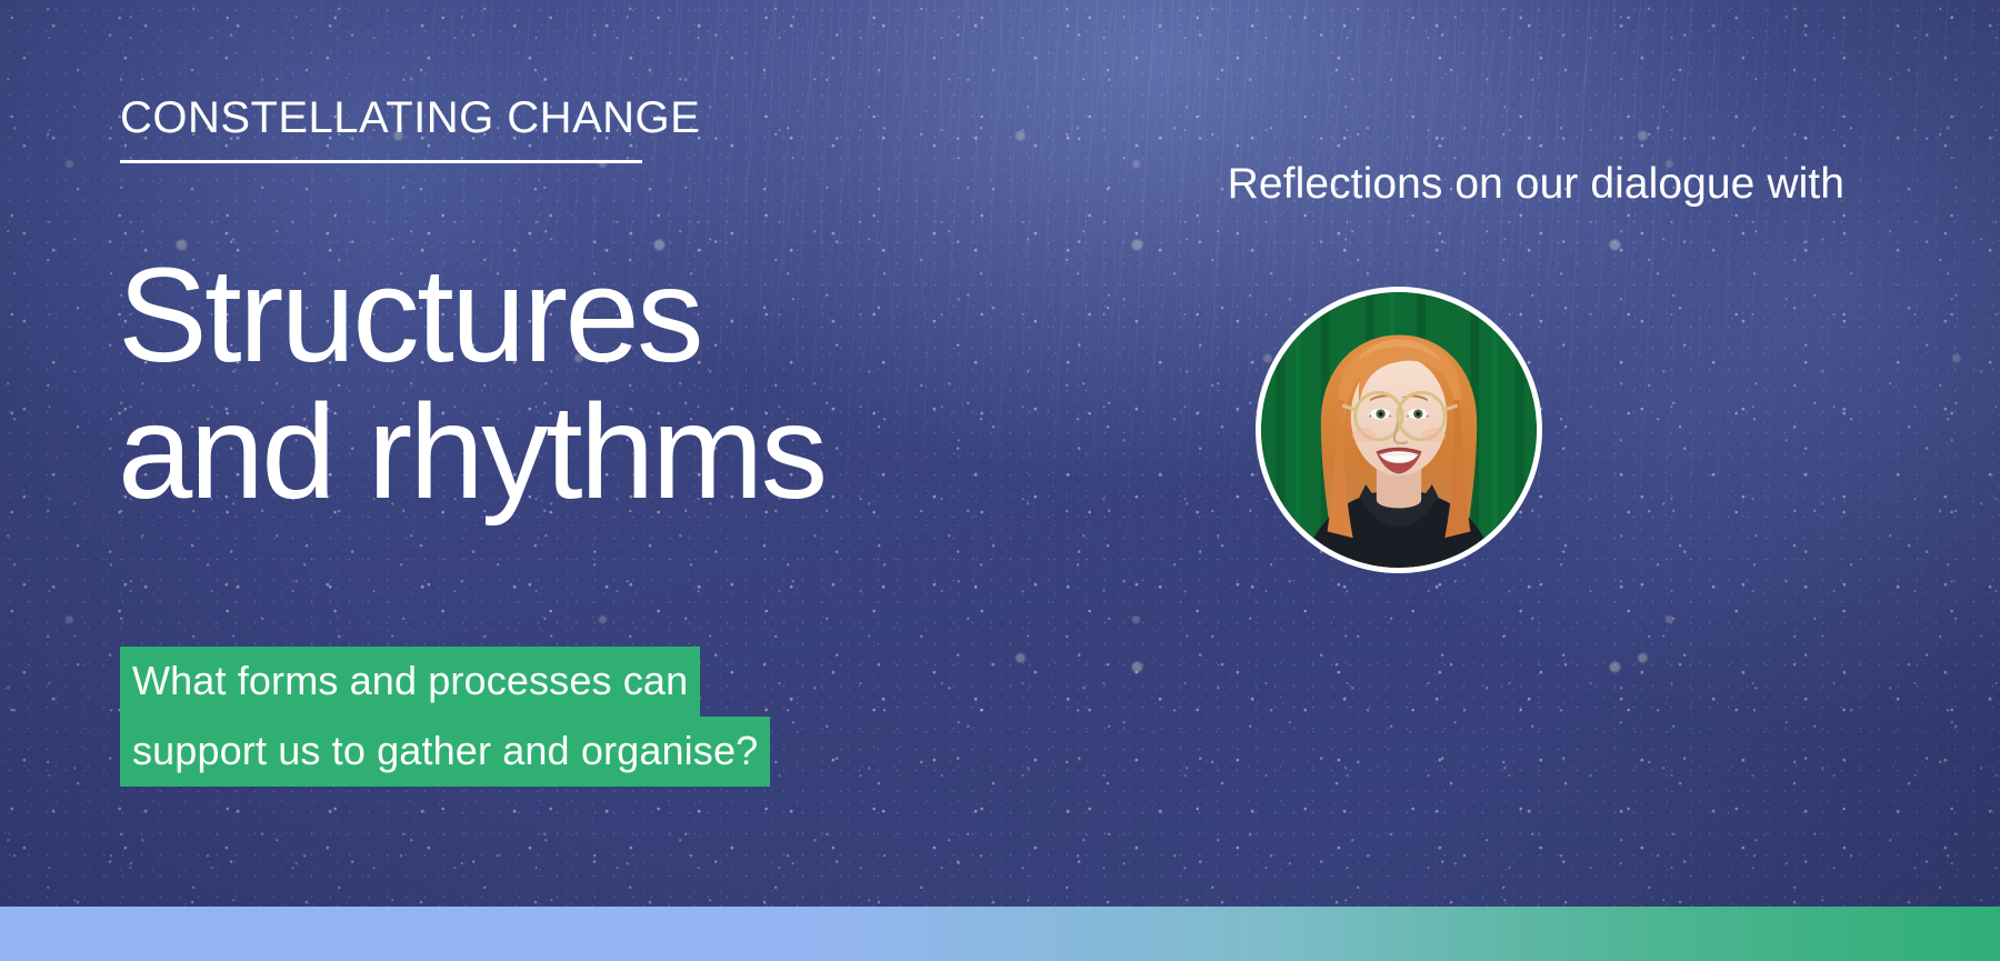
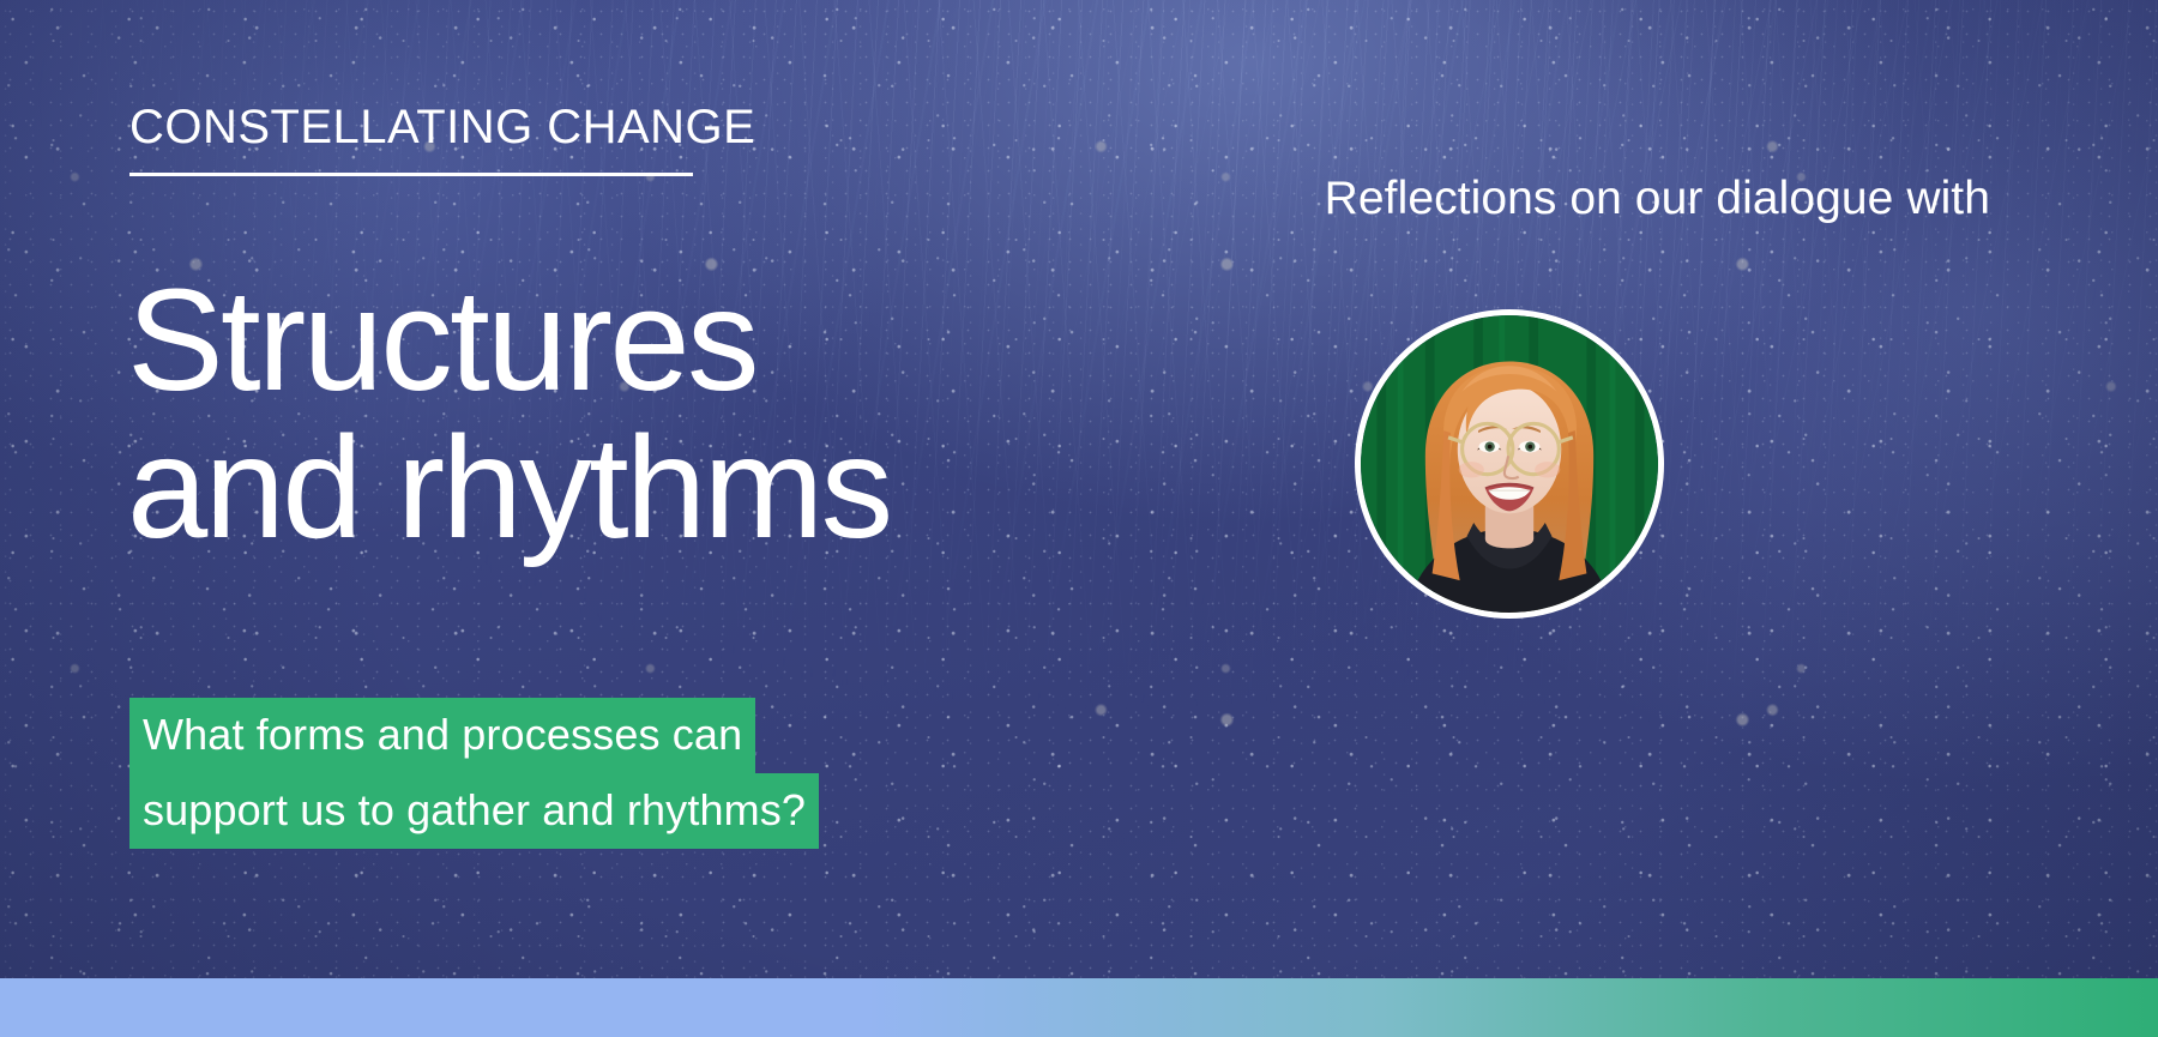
  CONSTELLATING CHANGE
  Structures
  and rhythms
  What forms and processes can
- support us to gather and organise?
+ support us to gather and rhythms?
  Reflections on our dialogue with
